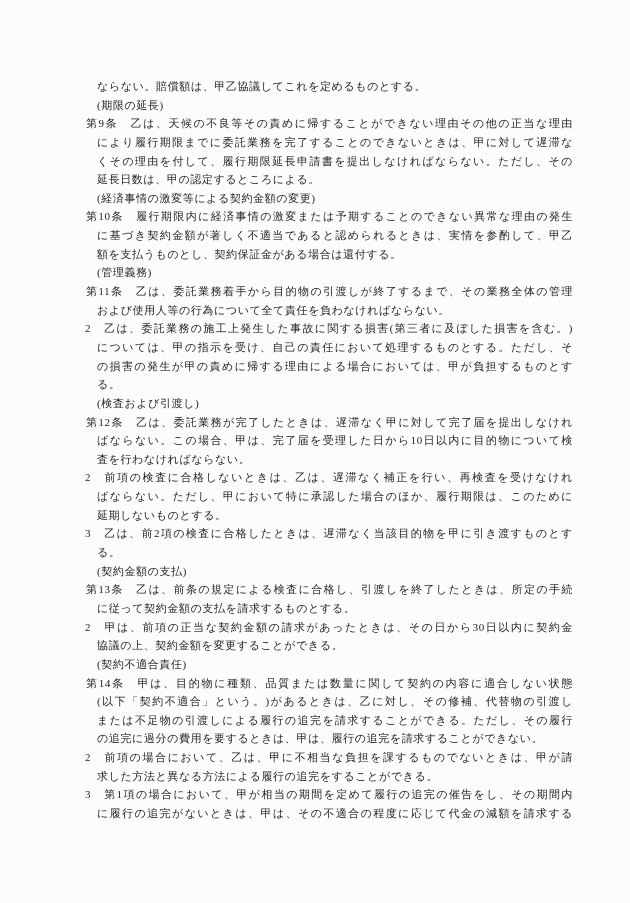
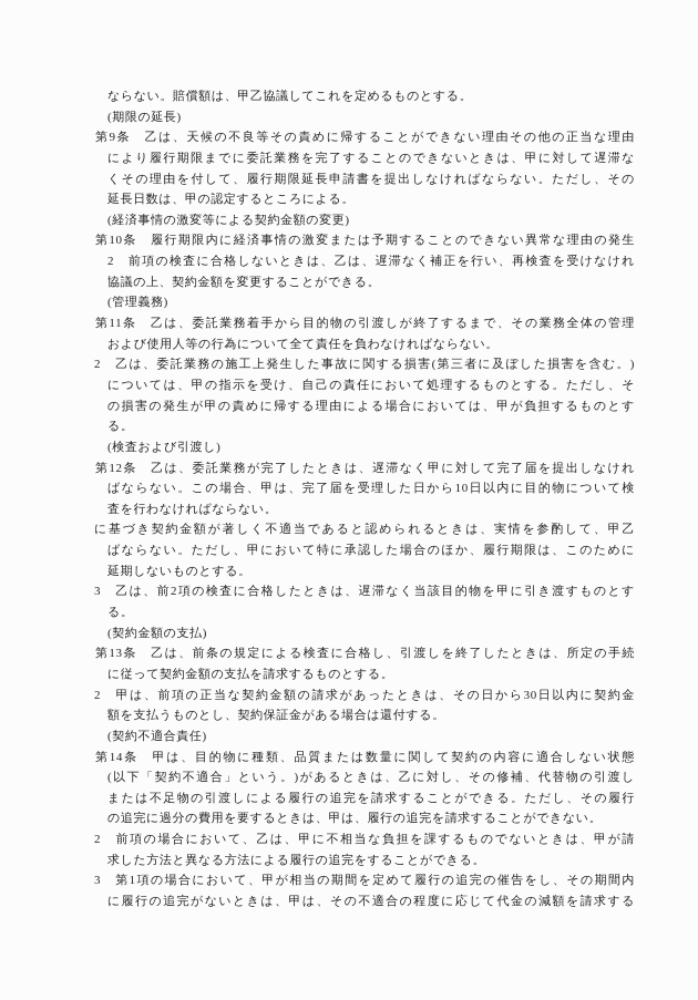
  ならない。賠償額は、甲乙協議してこれを定めるものとする。
  (期限の延長)
  第9条 乙は、天候の不良等その責めに帰することができない理由その他の正当な理由
  により履行期限までに委託業務を完了することのできないときは、甲に対して遅滞な
  くその理由を付して、履行期限延長申請書を提出しなければならない。ただし、その
  延長日数は、甲の認定するところによる。
  (経済事情の激変等による契約金額の変更)
  第10条 履行期限内に経済事情の激変または予期することのできない異常な理由の発生
- に基づき契約金額が著しく不適当であると認められるときは、実情を参酌して、甲乙
+ 2 前項の検査に合格しないときは、乙は、遅滞なく補正を行い、再検査を受けなけれ
- 額を支払うものとし、契約保証金がある場合は還付する。
+ 協議の上、契約金額を変更することができる。
  (管理義務)
  第11条 乙は、委託業務着手から目的物の引渡しが終了するまで、その業務全体の管理
  および使用人等の行為について全て責任を負わなければならない。
  2 乙は、委託業務の施工上発生した事故に関する損害(第三者に及ぼした損害を含む。)
  については、甲の指示を受け、自己の責任において処理するものとする。ただし、そ
  の損害の発生が甲の責めに帰する理由による場合においては、甲が負担するものとす
  る。
  (検査および引渡し)
  第12条 乙は、委託業務が完了したときは、遅滞なく甲に対して完了届を提出しなけれ
  ばならない。この場合、甲は、完了届を受理した日から10日以内に目的物について検
  査を行わなければならない。
- 2 前項の検査に合格しないときは、乙は、遅滞なく補正を行い、再検査を受けなけれ
+ に基づき契約金額が著しく不適当であると認められるときは、実情を参酌して、甲乙
  ばならない。ただし、甲において特に承認した場合のほか、履行期限は、このために
  延期しないものとする。
  3 乙は、前2項の検査に合格したときは、遅滞なく当該目的物を甲に引き渡すものとす
  る。
  (契約金額の支払)
  第13条 乙は、前条の規定による検査に合格し、引渡しを終了したときは、所定の手続
  に従って契約金額の支払を請求するものとする。
  2 甲は、前項の正当な契約金額の請求があったときは、その日から30日以内に契約金
- 協議の上、契約金額を変更することができる。
+ 額を支払うものとし、契約保証金がある場合は還付する。
  (契約不適合責任)
  第14条 甲は、目的物に種類、品質または数量に関して契約の内容に適合しない状態
  (以下「契約不適合」という。)があるときは、乙に対し、その修補、代替物の引渡し
  または不足物の引渡しによる履行の追完を請求することができる。ただし、その履行
  の追完に過分の費用を要するときは、甲は、履行の追完を請求することができない。
  2 前項の場合において、乙は、甲に不相当な負担を課するものでないときは、甲が請
  求した方法と異なる方法による履行の追完をすることができる。
  3 第1項の場合において、甲が相当の期間を定めて履行の追完の催告をし、その期間内
  に履行の追完がないときは、甲は、その不適合の程度に応じて代金の減額を請求する
